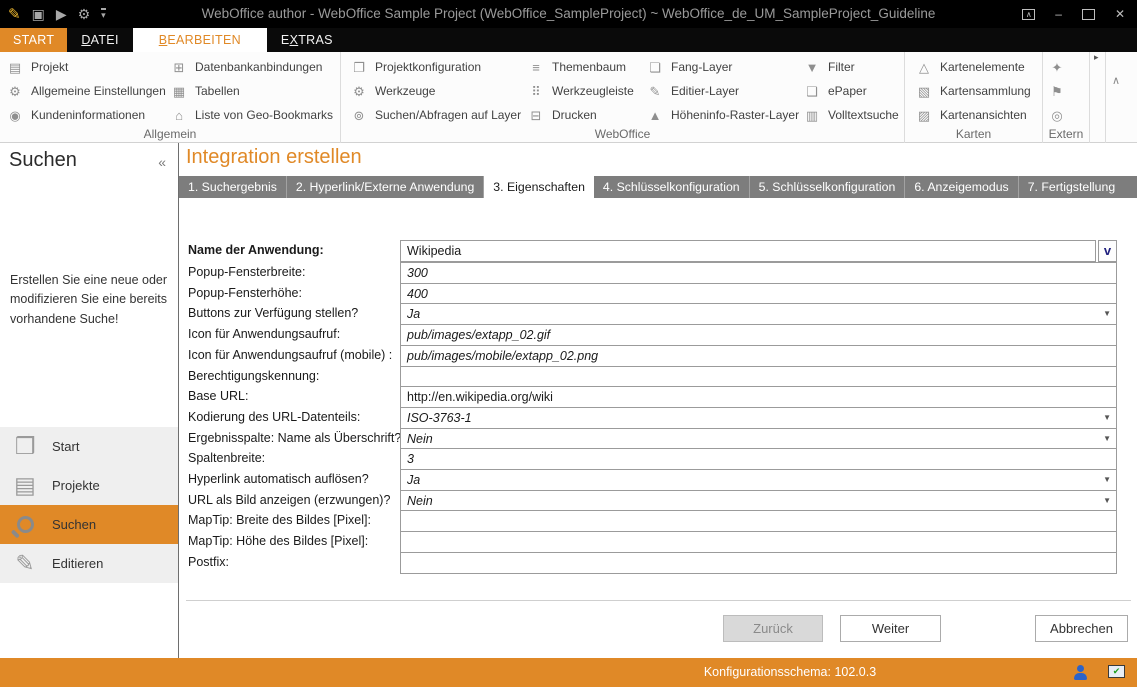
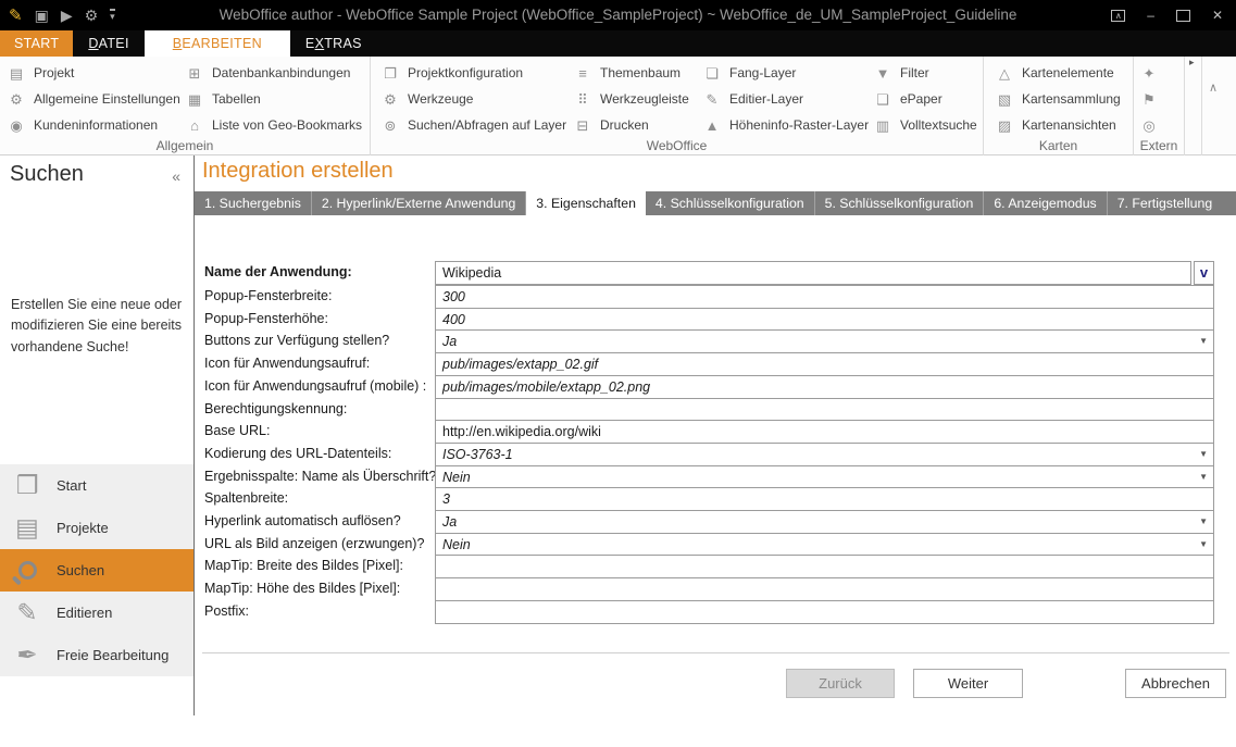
  ✎
  ▣
  ▶
  ⚙
  ▾
  WebOffice author - WebOffice Sample Project (WebOffice_SampleProject) ~ WebOffice_de_UM_SampleProject_Guideline
  ∧
  –
  ✕
  START
  DATEI
  BEARBEITEN
  EXTRAS
  ▤
  Projekt
  ⚙
  Allgemeine Einstellungen
  ◉
  Kundeninformationen
  ⊞
  Datenbankanbindungen
  ▦
  Tabellen
  ⌂
  Liste von Geo-Bookmarks
  Allgemein
  ❐
  Projektkonfiguration
  ⚙
  Werkzeuge
  ⊚
  Suchen/Abfragen auf Layer
  ≡
  Themenbaum
  ⠿
  Werkzeugleiste
  ⊟
  Drucken
  ❏
  Fang-Layer
  ✎
  Editier-Layer
  ▲
  Höheninfo-Raster-Layer
  ▼
  Filter
  ❑
  ePaper
  ▥
  Volltextsuche
  WebOffice
  △
  Kartenelemente
  ▧
  Kartensammlung
  ▨
  Kartenansichten
  Karten
  ✦
  ⚑
  ◎
  Extern
  ▸
  ∧
  Suchen
  «
  Erstellen Sie eine neue oder modifizieren Sie eine bereits vorhandene Suche!
  ❒
  Start
  ▤
  Projekte
  Suchen
  ✎
  Editieren
+ ✒
+ Freie Bearbeitung
  Integration erstellen
  1. Suchergebnis
  2. Hyperlink/Externe Anwendung
  3. Eigenschaften
  4. Schlüsselkonfiguration
  5. Schlüsselkonfiguration
  6. Anzeigemodus
  7. Fertigstellung
  Name der Anwendung:
  Wikipedia
  v
  Popup-Fensterbreite:
  300
  Popup-Fensterhöhe:
  400
  Buttons zur Verfügung stellen?
  Ja
  ▼
  Icon für Anwendungsaufruf:
  pub/images/extapp_02.gif
  Icon für Anwendungsaufruf (mobile) :
  pub/images/mobile/extapp_02.png
  Berechtigungskennung:
  Base URL:
  http://en.wikipedia.org/wiki
  Kodierung des URL-Datenteils:
  ISO-3763-1
  ▼
  Ergebnisspalte: Name als Überschrift?
  Nein
  ▼
  Spaltenbreite:
  3
  Hyperlink automatisch auflösen?
  Ja
  ▼
  URL als Bild anzeigen (erzwungen)?
  Nein
  ▼
  MapTip: Breite des Bildes [Pixel]:
  MapTip: Höhe des Bildes [Pixel]:
  Postfix:
  Zurück
  Weiter
  Abbrechen
- Konfigurationsschema: 102.0.3
- ✔
